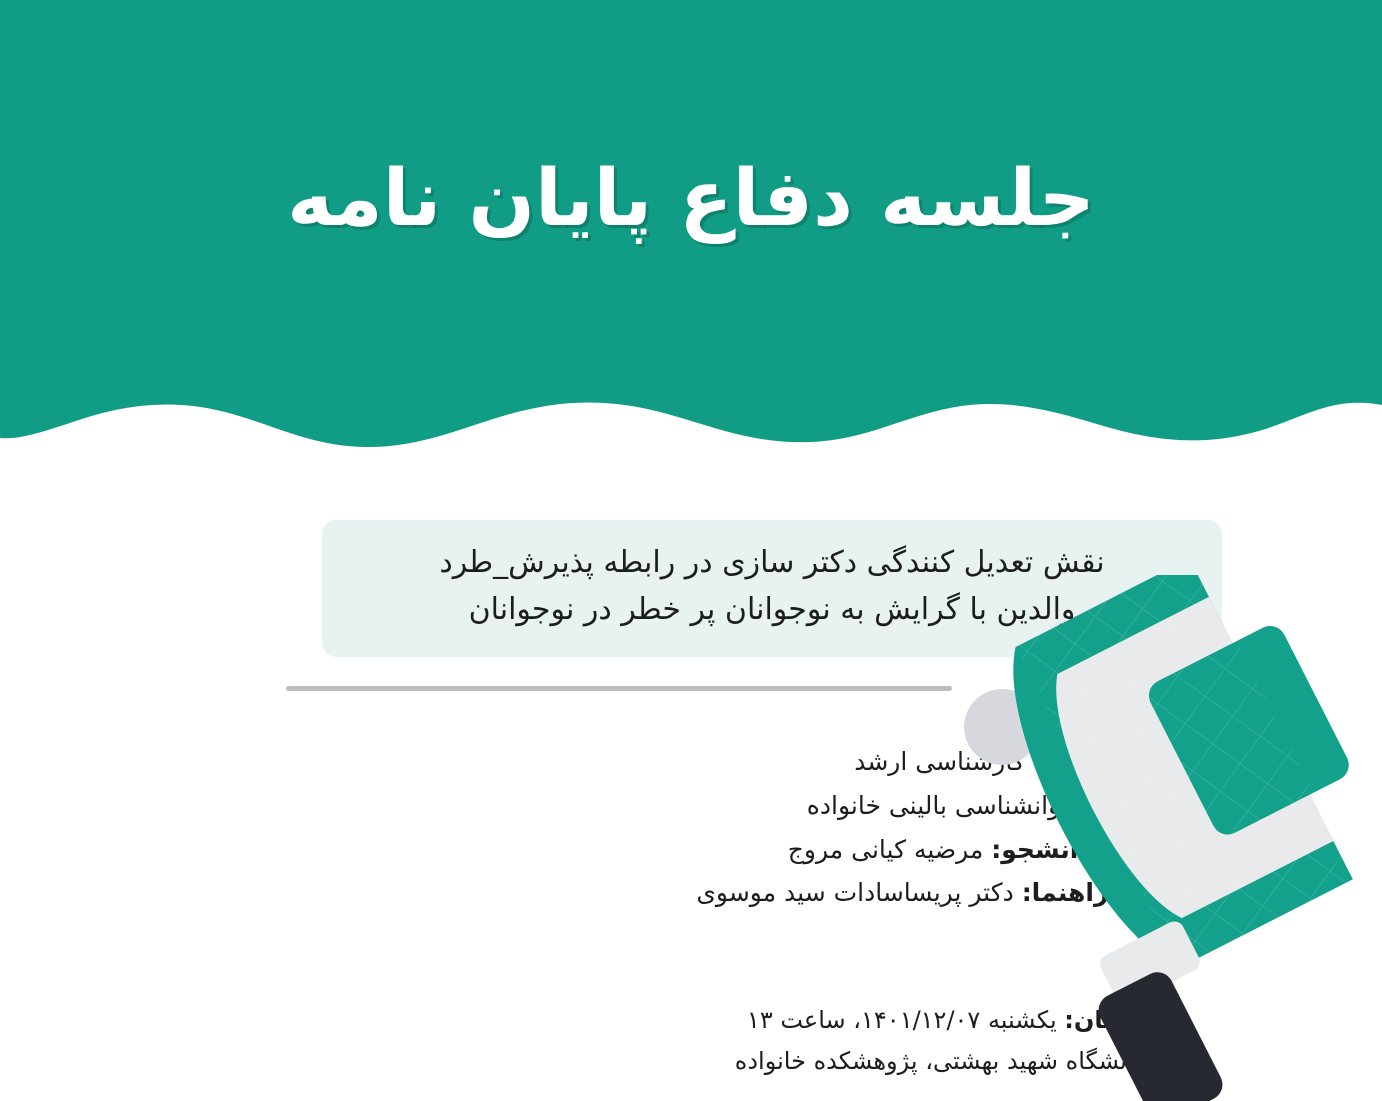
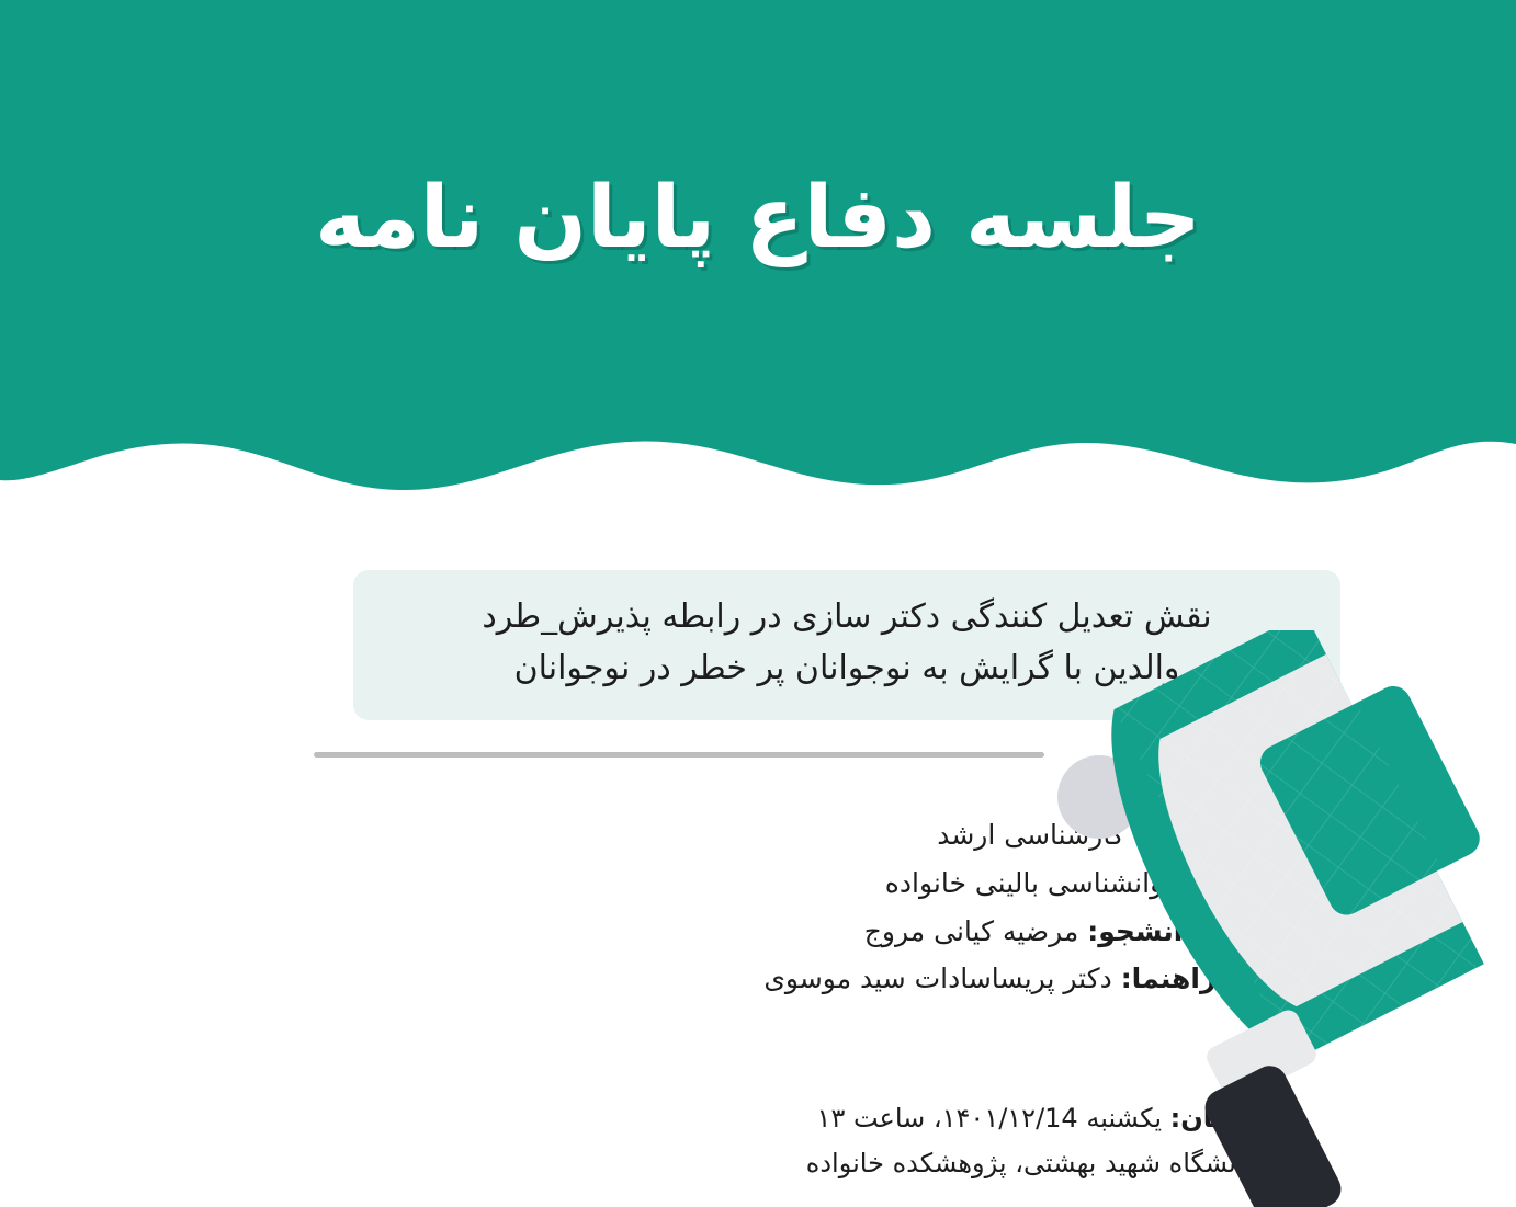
  جلسه دفاع پایان نامه
  نقش تعدیل کنندگی دکتر سازی در رابطه پذیرش_طرد
  والدین با گرایش به نوجوانان پر خطر در نوجوانان
  کشناسی ارشد
  انشناسی بالینی خانواده
  نشجو: مرضیه کیانی مروج
  اهنما: دکتر پریساسادات سید موسوی
- ان: یکشنبه ۱۴۰۱/۱۲/۰۷، ساعت ۱۳
+ ان: یکشنبه ۱۴۰۱/۱۲/14، ساعت ۱۳
  شگاه شهید بهشتی، پژوهشکده خانواده
